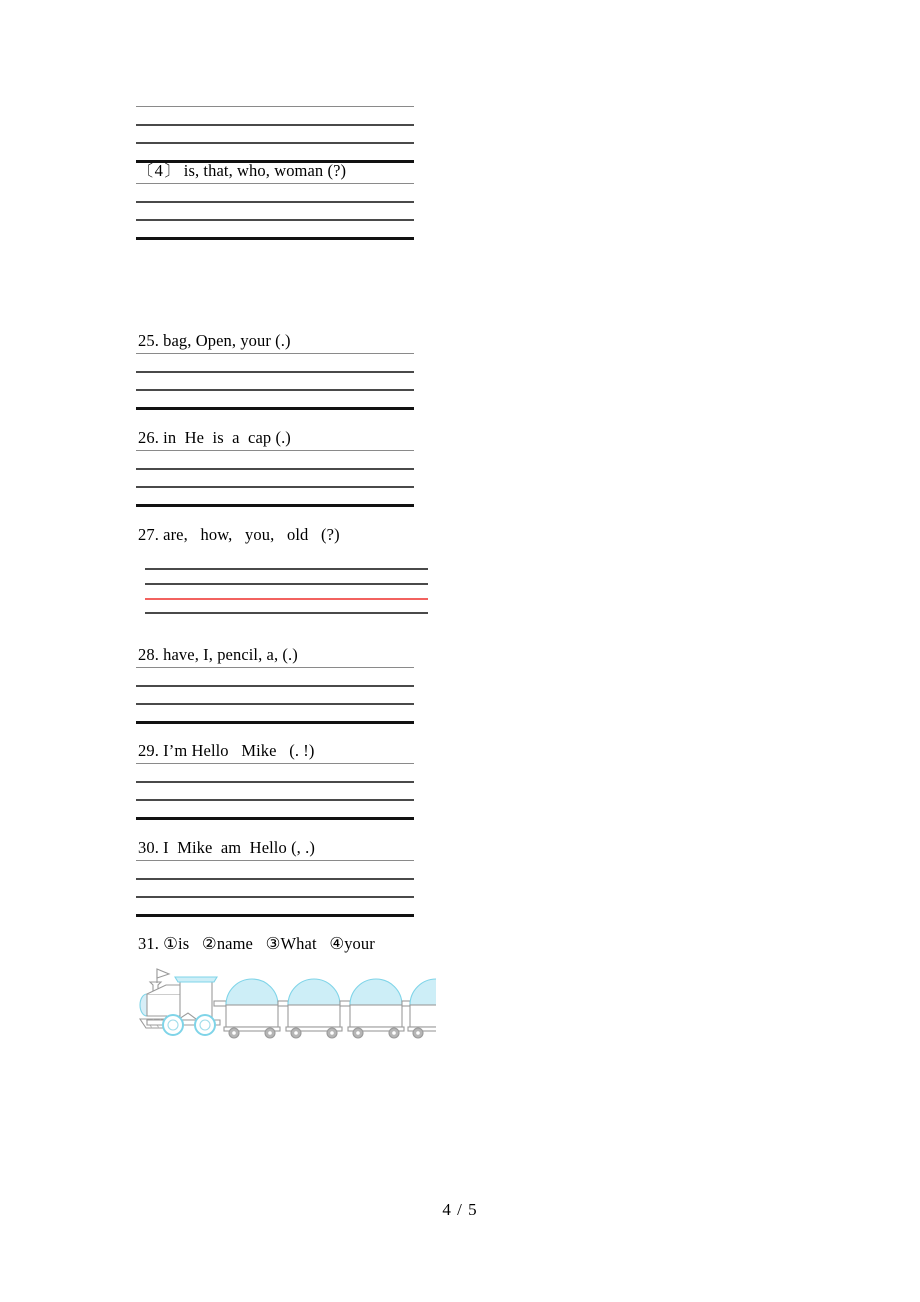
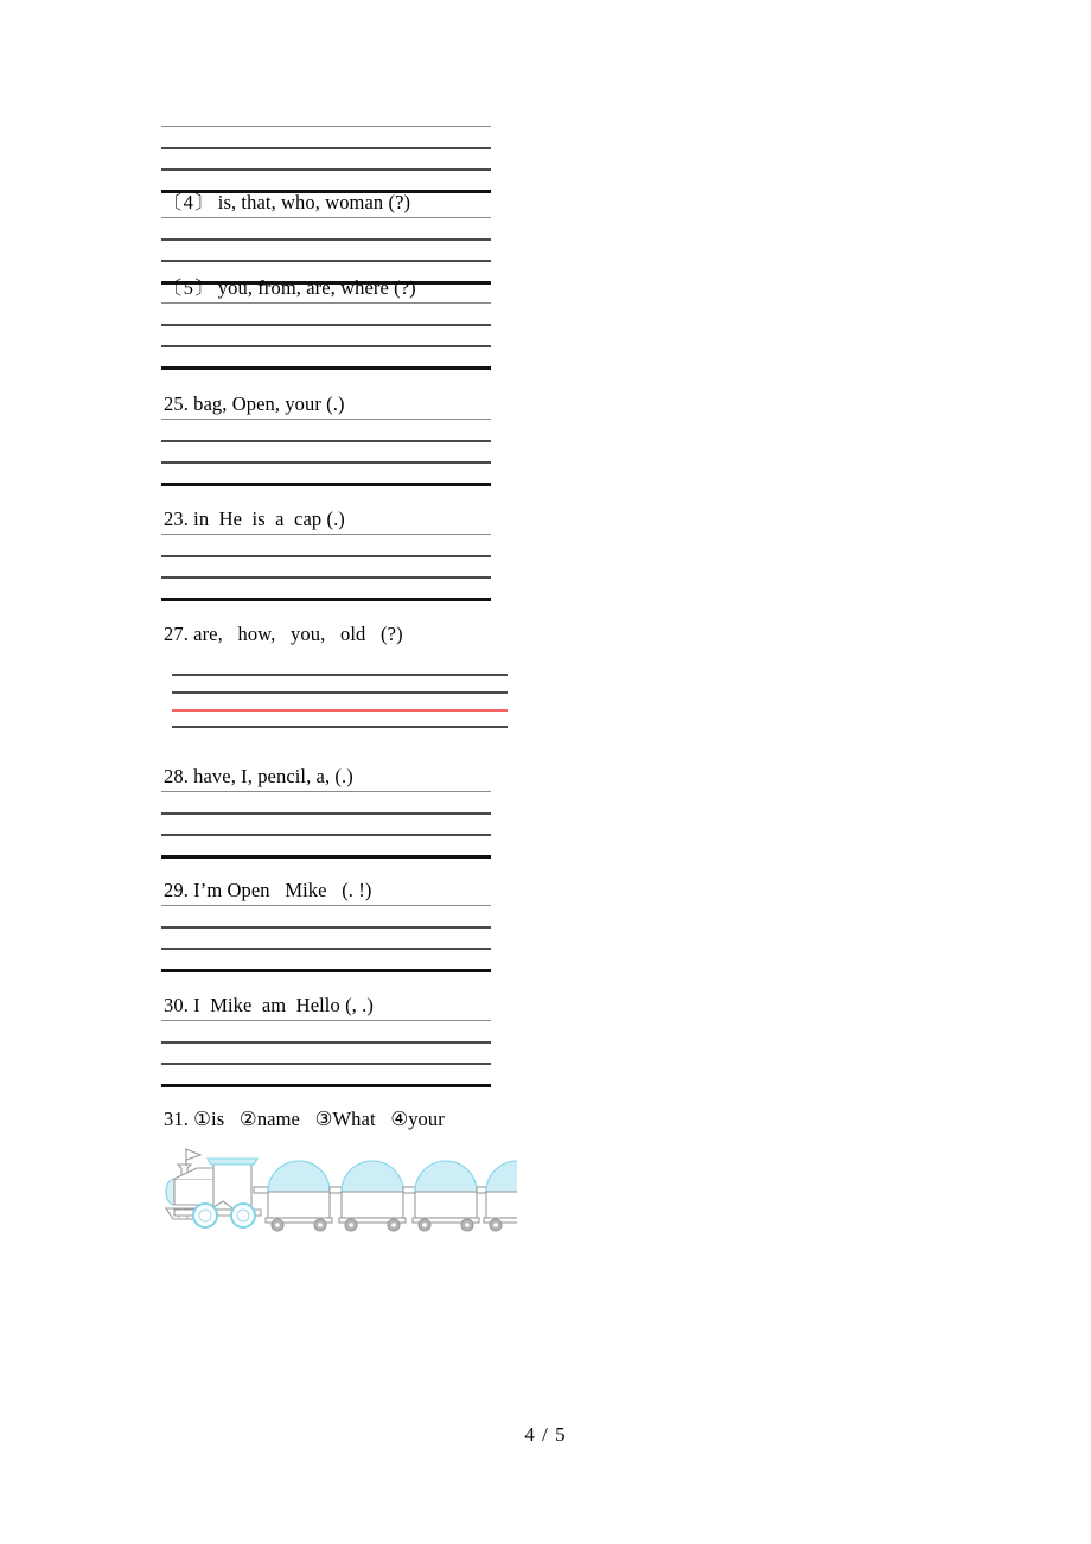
  〔4〕 is, that, who, woman (?)
+ 〔5〕 you, from, are, where (?)
  25. bag, Open, your (.)
- 26. in He is a cap (.)
+ 23. in He is a cap (.)
  27. are, how, you, old (?)
  28. have, I, pencil, a, (.)
- 29. I’m Hello Mike (. !)
+ 29. I’m Open Mike (. !)
  30. I Mike am Hello (, .)
  31. ①is ②name ③What ④your
  4 / 5
